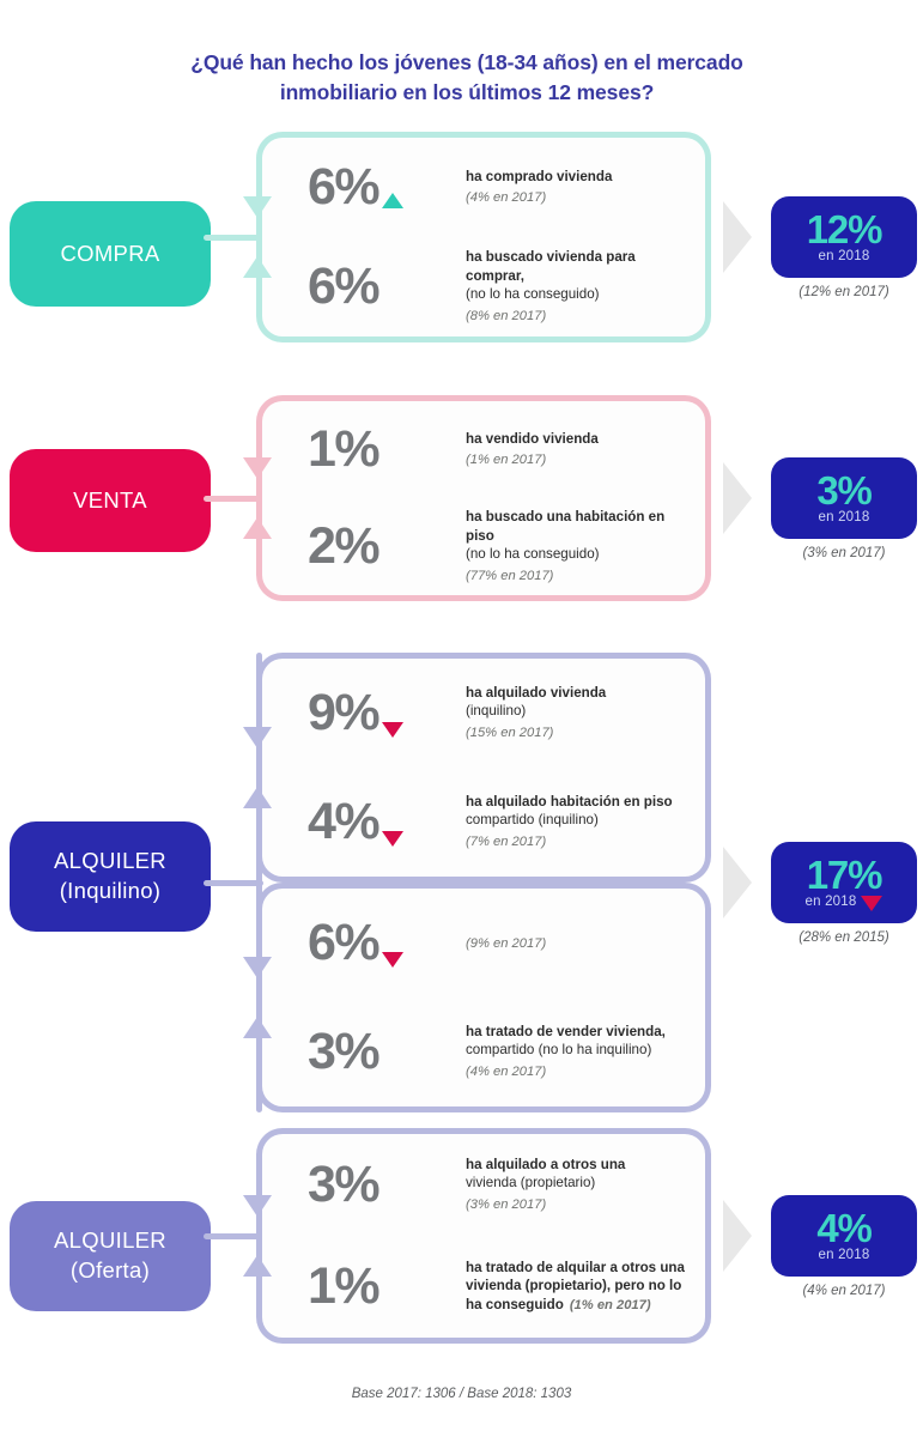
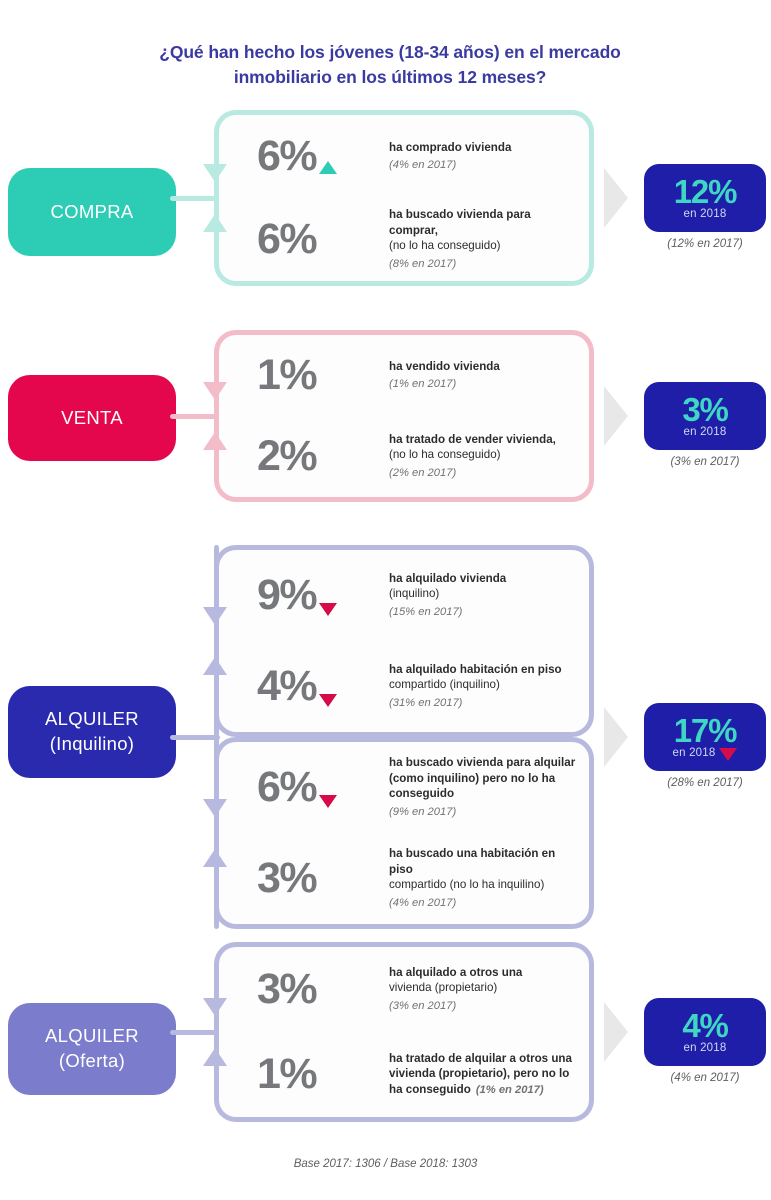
  ¿Qué han hecho los jóvenes (18-34 años) en el mercado inmobiliario en los últimos 12 meses?
  COMPRA
  6%
  ha comprado vivienda
  (4% en 2017)
  6%
  ha buscado vivienda para comprar,
  (no lo ha conseguido)
  (8% en 2017)
  12%
  en 2018
  (12% en 2017)
  VENTA
  1%
  ha vendido vivienda
  (1% en 2017)
  2%
- ha buscado una habitación en piso
+ ha tratado de vender vivienda,
  (no lo ha conseguido)
- (77% en 2017)
+ (2% en 2017)
  3%
  en 2018
  (3% en 2017)
  ALQUILER
  (Inquilino)
  9%
  ha alquilado vivienda
  (inquilino)
  (15% en 2017)
  4%
  ha alquilado habitación en piso
  compartido (inquilino)
- (7% en 2017)
+ (31% en 2017)
  6%
+ ha buscado vivienda para alquilar (como inquilino) pero no lo ha conseguido
  (9% en 2017)
  3%
- ha tratado de vender vivienda,
+ ha buscado una habitación en piso
  compartido (no lo ha inquilino)
  (4% en 2017)
  17%
  en 2018
- (28% en 2015)
+ (28% en 2017)
  ALQUILER
  (Oferta)
  3%
  ha alquilado a otros una
  vivienda (propietario)
  (3% en 2017)
  1%
  ha tratado de alquilar a otros una vivienda (propietario), pero no lo ha conseguido (1% en 2017)
  4%
  en 2018
  (4% en 2017)
  Base 2017: 1306 / Base 2018: 1303
